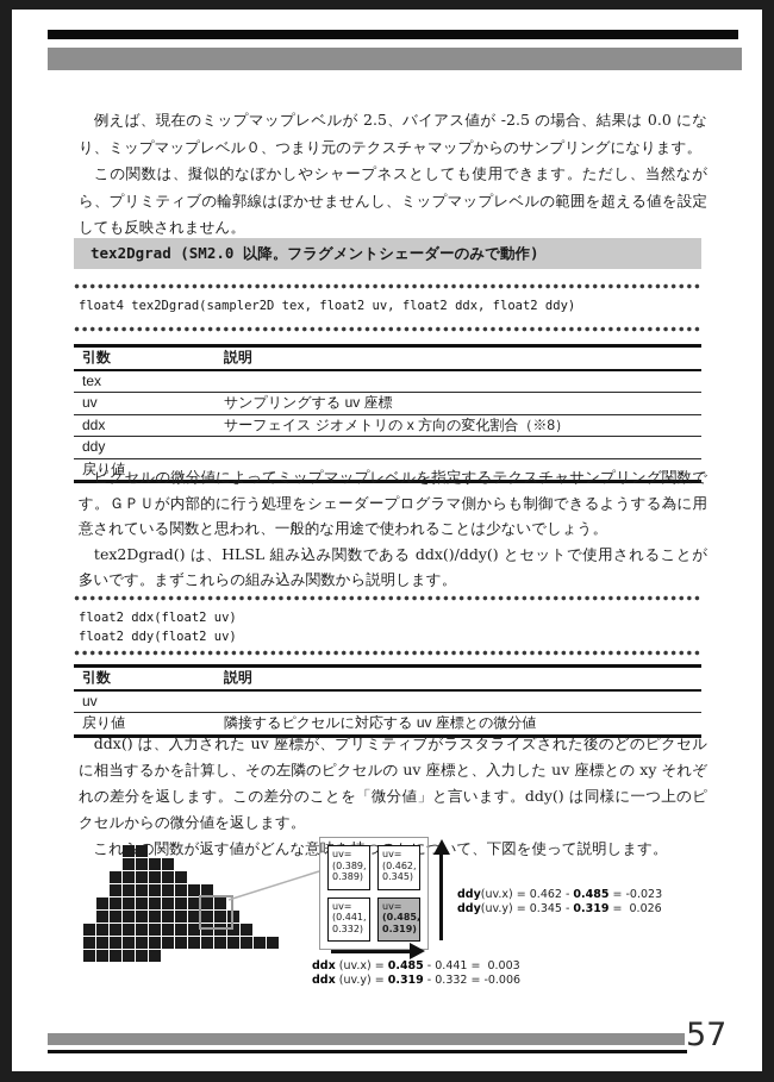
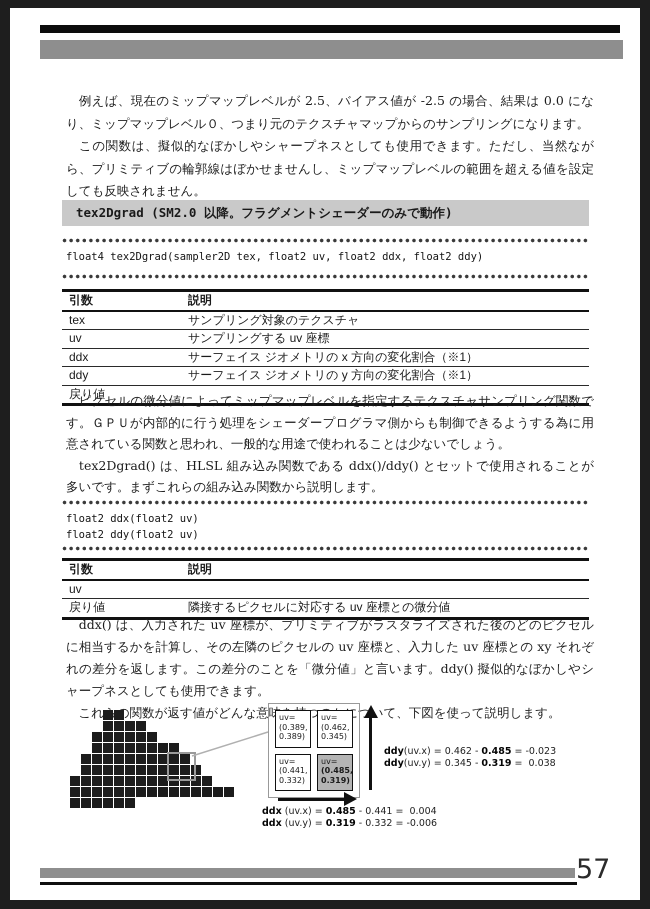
  例えば、現在のミップマップレベルが 2.5、バイアス値が -2.5 の場合、結果は 0.0 になり、ミップマップレベル０、つまり元のテクスチャマップからのサンプリングになります。
  この関数は、擬似的なぼかしやシャープネスとしても使用できます。ただし、当然ながら、プリミティブの輪郭線はぼかせませんし、ミップマップレベルの範囲を超える値を設定しても反映されません。
  tex2Dgrad (SM2.0 以降。フラグメントシェーダーのみで動作)
  float4 tex2Dgrad(sampler2D tex, float2 uv, float2 ddx, float2 ddy)
  引数
  説明
  tex
+ サンプリング対象のテクスチャ
  uv
  サンプリングする uv 座標
  ddx
- サーフェイス ジオメトリの x 方向の変化割合（※8）
+ サーフェイス ジオメトリの x 方向の変化割合（※1）
  ddy
+ サーフェイス ジオメトリの y 方向の変化割合（※1）
  戻り値
  ピクセルの微分値によってミップマップレベルを指定するテクスチャサンプリング関数です。ＧＰＵが内部的に行う処理をシェーダープログラマ側からも制御できるようする為に用意されている関数と思われ、一般的な用途で使われることは少ないでしょう。
  tex2Dgrad() は、HLSL 組み込み関数である ddx()/ddy() とセットで使用されることが多いです。まずこれらの組み込み関数から説明します。
  float2 ddx(float2 uv) float2 ddy(float2 uv)
  引数
  説明
  uv
  戻り値
  隣接するピクセルに対応する uv 座標との微分値
- ddx() は、入力された uv 座標が、プリミティブがラスタライズされた後のどのピクセルに相当するかを計算し、その左隣のピクセルの uv 座標と、入力した uv 座標との xy それぞれの差分を返します。この差分のことを「微分値」と言います。ddy() は同様に一つ上のピクセルからの微分値を返します。
+ ddx() は、入力された uv 座標が、プリミティブがラスタライズされた後のどのピクセルに相当するかを計算し、その左隣のピクセルの uv 座標と、入力した uv 座標との xy それぞれの差分を返します。この差分のことを「微分値」と言います。ddy() 擬似的なぼかしやシャープネスとしても使用できます。
  これ関数が返す値がどんな意つついて、下図を使って説明します。
  uv=
  (0.389,
  0.389)
  uv=
  (0.462,
  0.345)
  uv=
  (0.441,
  0.332)
  uv=
  (0.485,
  0.319)
  ddy(uv.x) = 0.462 - 0.485 = -0.023
- ddy(uv.y) = 0.345 - 0.319 = 0.026
+ ddy(uv.y) = 0.345 - 0.319 = 0.038
- ddx (uv.x) = 0.485 - 0.441 = 0.003
+ ddx (uv.x) = 0.485 - 0.441 = 0.004
  ddx (uv.y) = 0.319 - 0.332 = -0.006
  57
